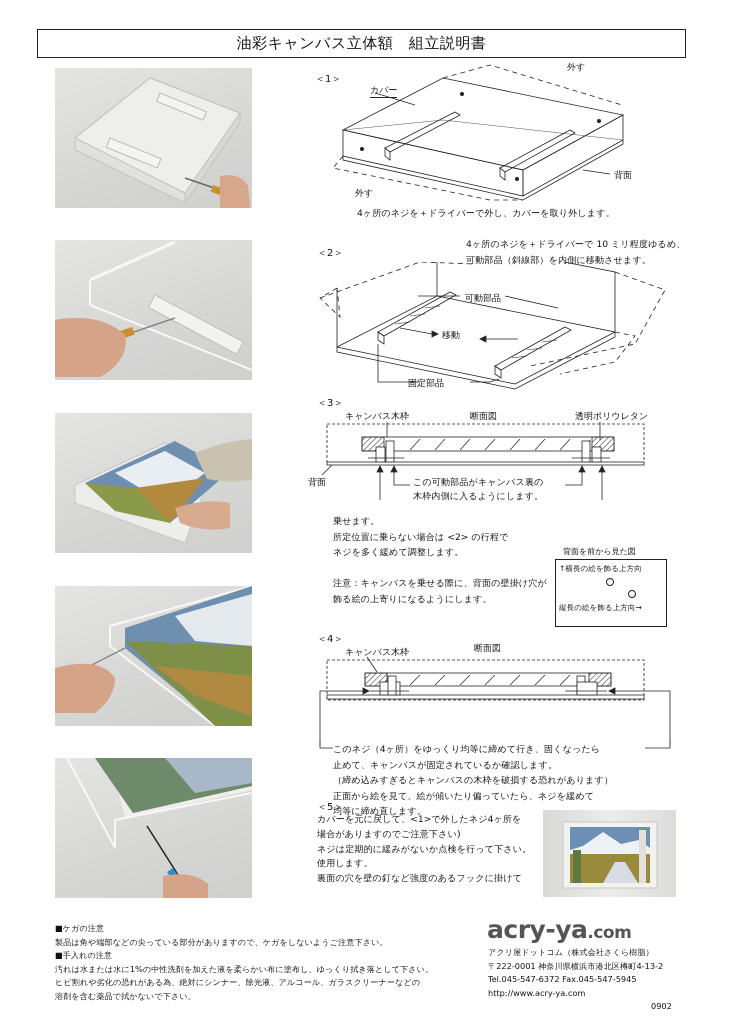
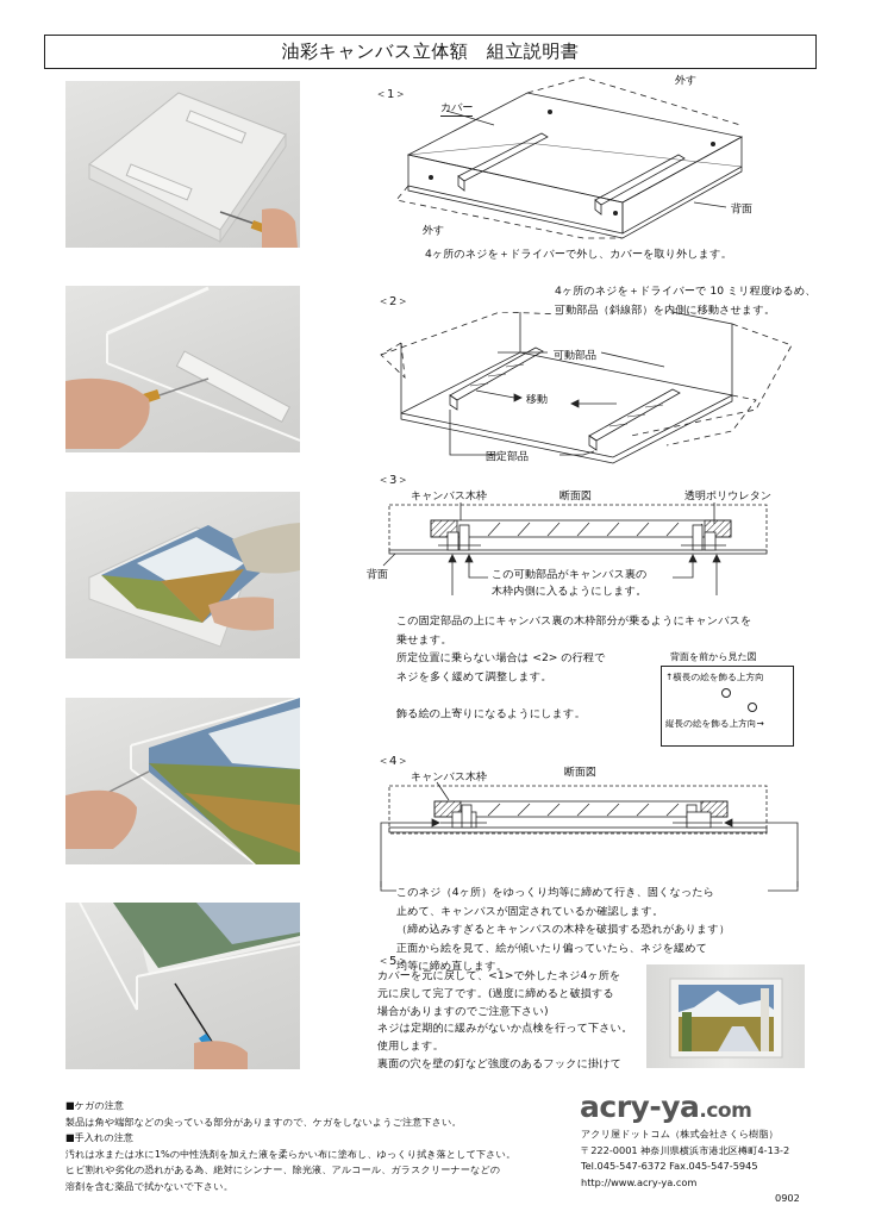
  油彩キャンバス立体額 組立説明書
  ＜1＞
  カバー
  外す
  外す
  背面
  4ヶ所のネジを＋ドライバーで外し、カバーを取り外します。
  ＜2＞
  4ヶ所のネジを＋ドライバーで 10 ミリ程度ゆるめ、
  可動部品（斜線部）を内側に移動させます。
  可動部品
  移動
  固定部品
  ＜3＞
  キャンバス木枠
  断面図
  透明ポリウレタン
  背面
  この可動部品がキャンバス裏の
  木枠内側に入るようにします。
+ この固定部品の上にキャンバス裏の木枠部分が乗るようにキャンバスを
  乗せます。
  所定位置に乗らない場合は <2> の行程で
  ネジを多く緩めて調整します。
- 注意：キャンバスを乗せる際に、背面の壁掛け穴が
  飾る絵の上寄りになるようにします。
  背面を前から見た図
  ↑横長の絵を飾る上方向
  縦長の絵を飾る上方向→
  ＜4＞
  キャンバス木枠
  断面図
  このネジ（4ヶ所）をゆっくり均等に締めて行き、固くなったら
  止めて、キャンバスが固定されているか確認します。
  （締め込みすぎるとキャンバスの木枠を破損する恐れがあります）
  正面から絵を見て、絵が傾いたり偏っていたら、ネジを緩めて
  均等に締め直します。
  ＜5＞
  カバーを元に戻して、<1>で外したネジ4ヶ所を
+ 元に戻して完了です。(過度に締めると破損する
  場合がありますのでご注意下さい)
  ネジは定期的に緩みがないか点検を行って下さい。
  使用します。
  裏面の穴を壁の釘など強度のあるフックに掛けて
  ■ケガの注意
  製品は角や端部などの尖っている部分がありますので、ケガをしないようご注意下さい。
  ■手入れの注意
  汚れは水または水に1%の中性洗剤を加えた液を柔らかい布に塗布し、ゆっくり拭き落として下さい。
  ヒビ割れや劣化の恐れがある為、絶対にシンナー、除光液、アルコール、ガラスクリーナーなどの
  溶剤を含む薬品で拭かないで下さい。
  acry-ya.com
  アクリ屋ドットコム（株式会社さくら樹脂）
  〒222-0001 神奈川県横浜市港北区樽町4-13-2
  Tel.045-547-6372 Fax.045-547-5945
  http://www.acry-ya.com
  0902
